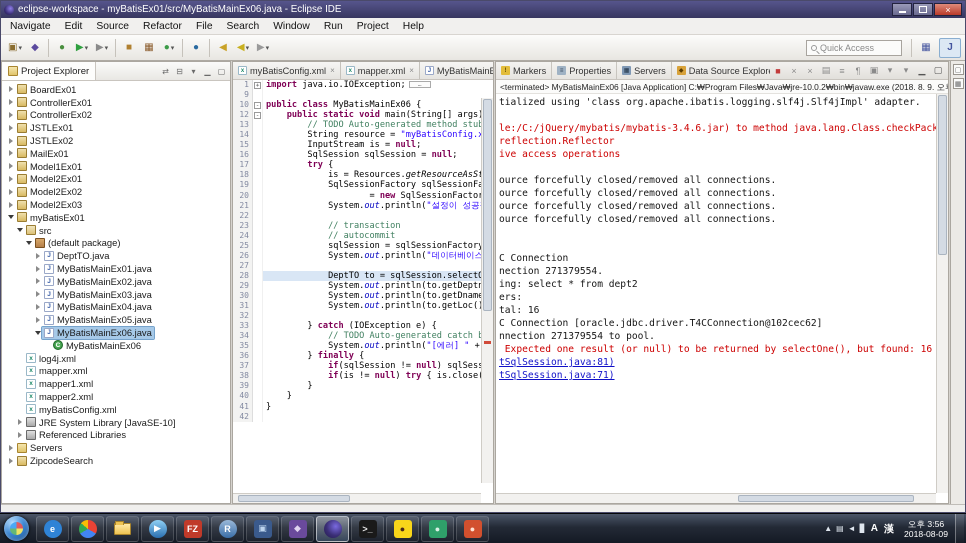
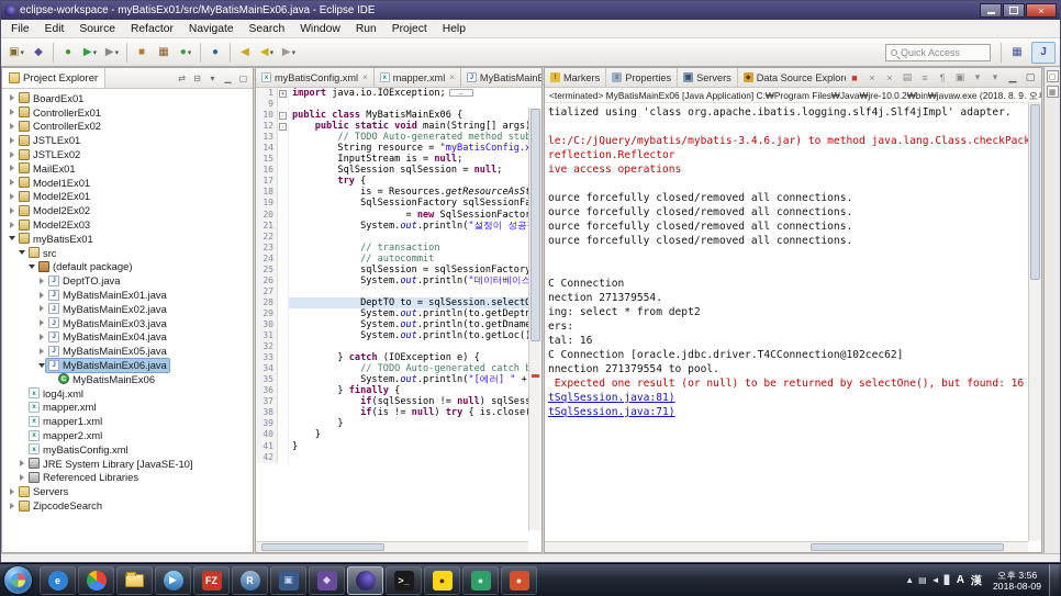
  eclipse-workspace - myBatisEx01/src/MyBatisMainEx06.java - Eclipse IDE
  ×
- Navigate
+ File
  Edit
  Source
  Refactor
- File
+ Navigate
  Search
  Window
  Run
  Project
  Help
  ▣
  ◆
  ●
  ▶
  ▶
  ■
  ▦
  ●
  ●
  ◀
  ◀
  ▶
  Quick Access
  ▦
  J
  Project Explorer
  ⇄
  ⊟
  ▾
  ▁
  ▢
  BoardEx01
  ControllerEx01
  ControllerEx02
  JSTLEx01
  JSTLEx02
  MailEx01
  Model1Ex01
  Model2Ex01
  Model2Ex02
  Model2Ex03
  myBatisEx01
  src
  (default package)
  DeptTO.java
  MyBatisMainEx01.java
  MyBatisMainEx02.java
  MyBatisMainEx03.java
  MyBatisMainEx04.java
  MyBatisMainEx05.java
  MyBatisMainEx06.java
  MyBatisMainEx06
  log4j.xml
  mapper.xml
  mapper1.xml
  mapper2.xml
  myBatisConfig.xml
  JRE System Library [JavaSE-10]
  Referenced Libraries
  Servers
  ZipcodeSearch
  myBatisConfig.xml
  ×
  mapper.xml
  ×
  1
  import java.io.IOException;
  9
  10
  public class MyBatisMainEx06 {
  12
  public static void main(String[] args
  13
  // TODO Auto-generated method stu
  14
  String resource = "myBatisConfig.
  15
  InputStream is = null;
  16
  SqlSession sqlSession = null;
  17
  try {
  18
  is = Resources.getResourceAsS
  19
  SqlSessionFactory sqlSessionF
  20
  = new SqlSessionFacto
  21
  System.out.println("설정이 성공
  22
  23
  // transaction
  24
  // autocommit
  25
  sqlSession = sqlSessionFactor
  26
  System.out.println("데이터베이스
  27
  28
  DeptTO to = sqlSession.select
  29
  System.out.println(to.getDept
  30
  System.out.println(to.getDnam
  31
  System.out.println(to.getLoc(
  32
  33
  } catch (IOException e) {
  34
  // TODO Auto-generated catch
  35
  System.out.println("[에러] " +
  36
  } finally {
  37
  if(sqlSession != null) sqlSes
  38
  if(is != null) try { is.close
  39
  }
  40
  }
  41
  }
  42
  Markers
  Properties
  Servers
  Data Source Explor
  ■
  ×
  ×
  ▤
  ≡
  ¶
  ▣
  ▾
  ▾
  ▁
  ▢
  <terminated> MyBatisMainEx06 [Java Application] C:₩Program Files₩Java₩jre-10.0.2₩bin₩javaw.exe (2018. 8. 9. 오
  tialized using 'class org.apache.ibatis.logging.slf4j.Slf4jImpl' adapter.
  le:/C:/jQuery/mybatis/mybatis-3.4.6.jar) to method java.lang.Class.checkPac
  reflection.Reflector
  ive access operations
  ource forcefully closed/removed all connections.
  ource forcefully closed/removed all connections.
  ource forcefully closed/removed all connections.
  ource forcefully closed/removed all connections.
  C Connection
  nection 271379554.
  ing: select * from dept2
  ers:
  tal: 16
  C Connection [oracle.jdbc.driver.T4CConnection@102cec62]
  nnection 271379554 to pool.
  Expected one result (or null) to be returned by selectOne(), but found: 16
  tSqlSession.java:81)
  tSqlSession.java:71)
  e
  ▶
  FZ
  R
  ▣
  ◆
  >_
  ●
  ●
  ●
  ▲
  ▤
  ◄
  ▊
  A
  漢
  오후 3:56
  2018-08-09
